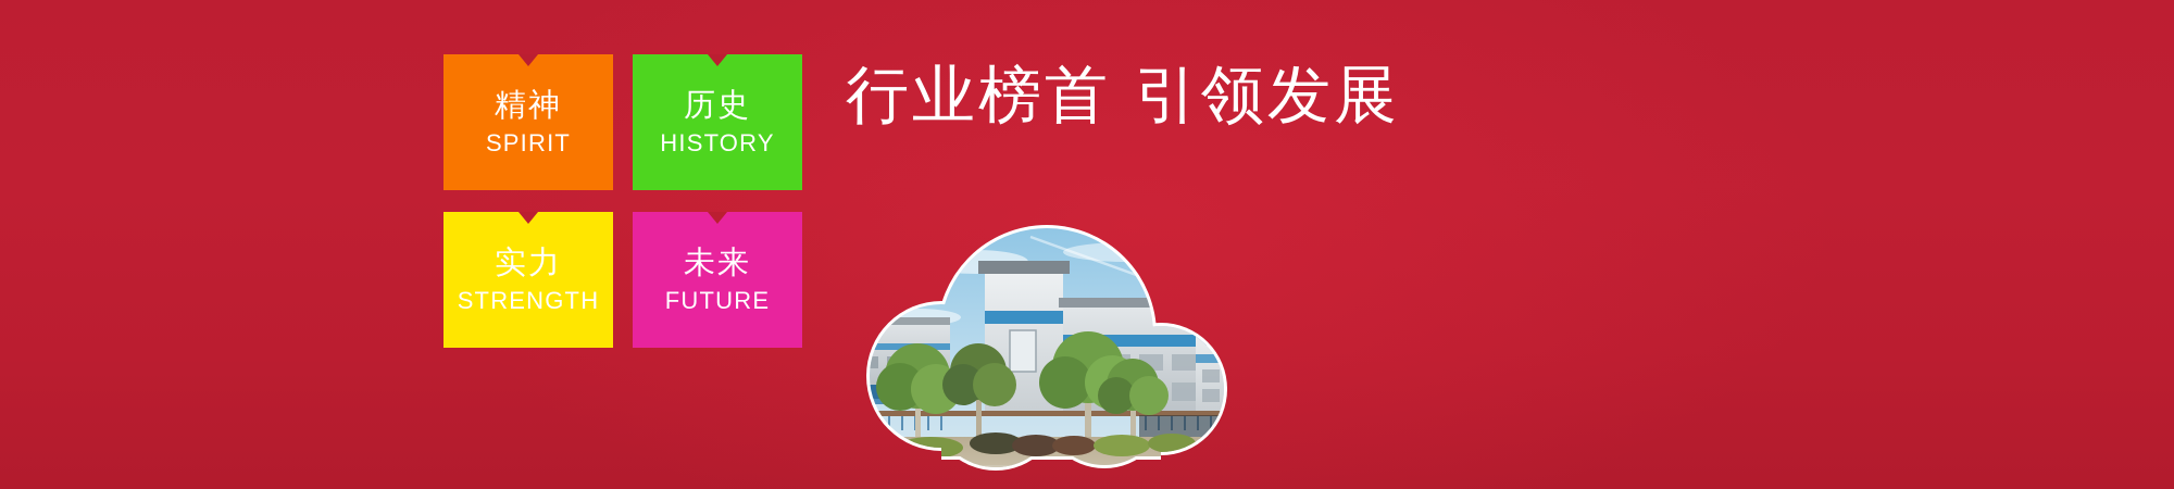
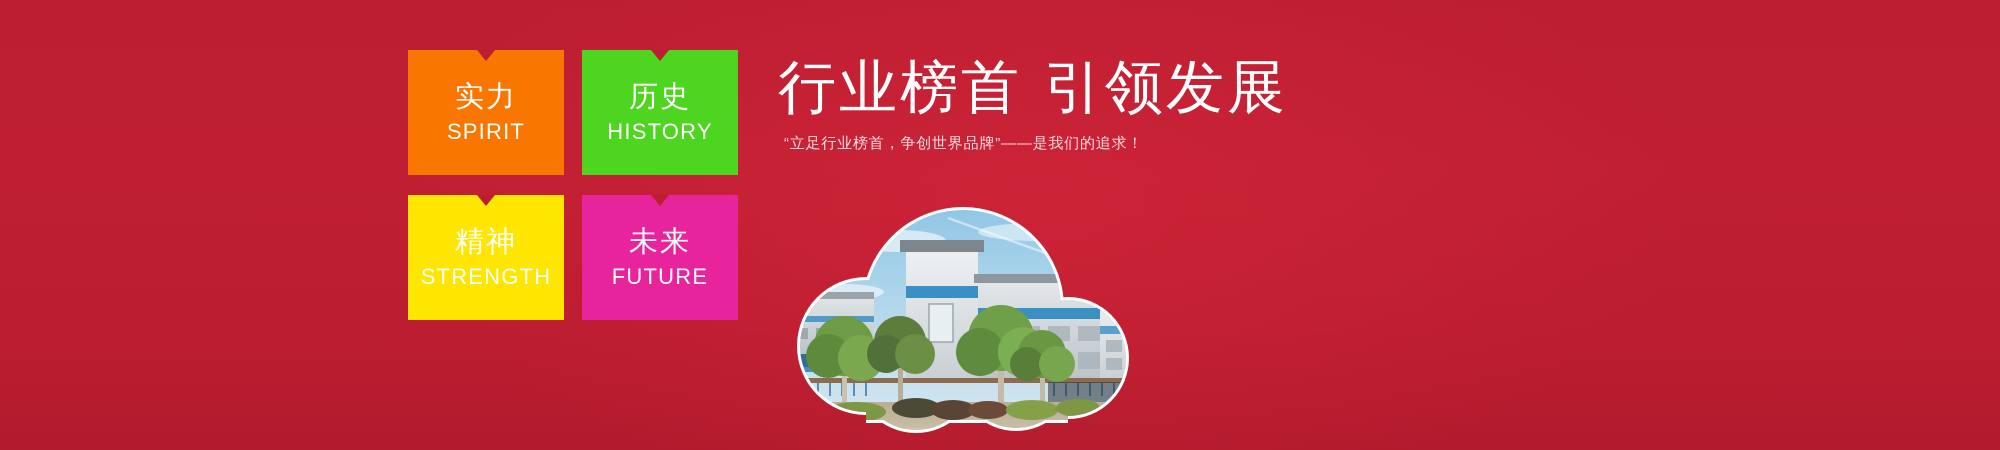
- 精神
+ 实力
  SPIRIT
  历史
  HISTORY
- 实力
+ 精神
  STRENGTH
  未来
  FUTURE
  行业榜首 引领发展
+ “立足行业榜首，争创世界品牌”——是我们的追求！
